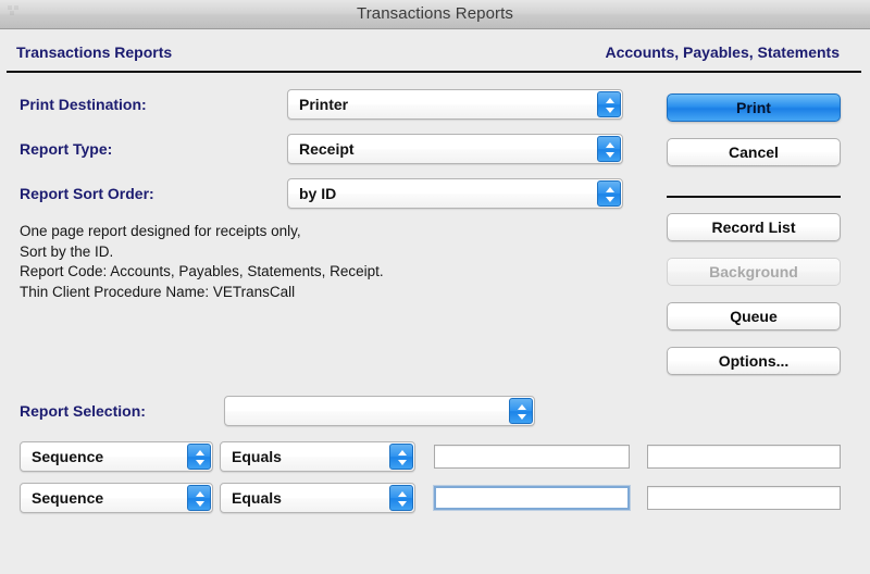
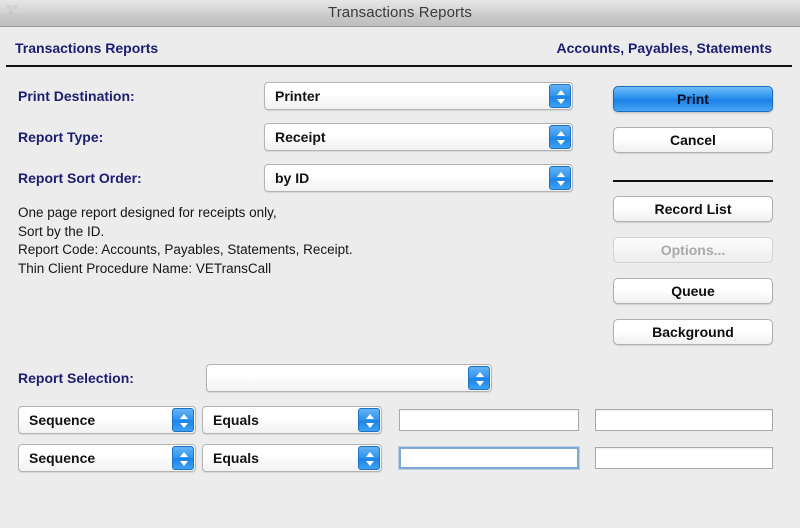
  Transactions Reports
  Transactions Reports
  Accounts, Payables, Statements
  Print Destination:
  Printer
  Report Type:
  Receipt
  Report Sort Order:
  by ID
  One page report designed for receipts only,
  Sort by the ID.
  Report Code: Accounts, Payables, Statements, Receipt.
  Thin Client Procedure Name: VETransCall
  Print
  Cancel
  Record List
- Background
+ Options...
  Queue
- Options...
+ Background
  Report Selection:
  Sequence
  Equals
  Sequence
  Equals
